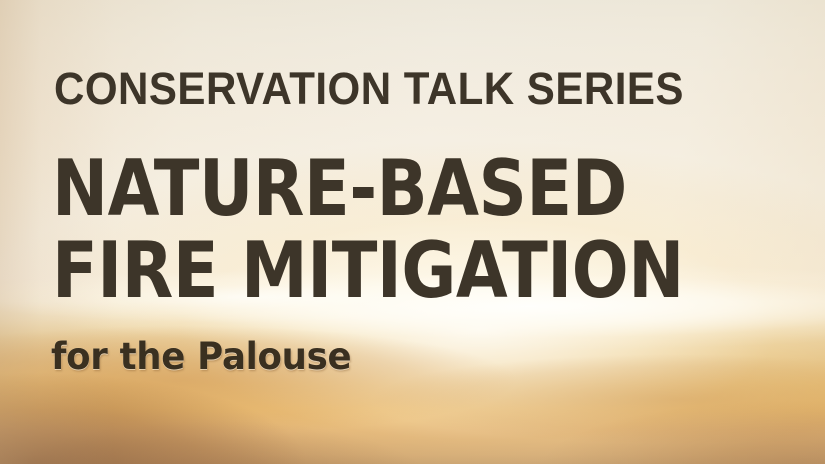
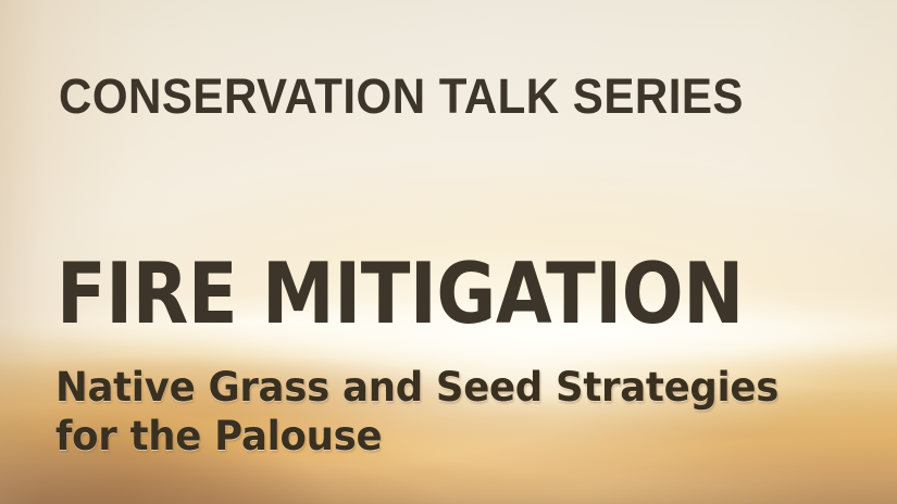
  CONSERVATION TALK SERIES
- NATURE-BASED
  FIRE MITIGATION
+ Native Grass and Seed Strategies
  for the Palouse
